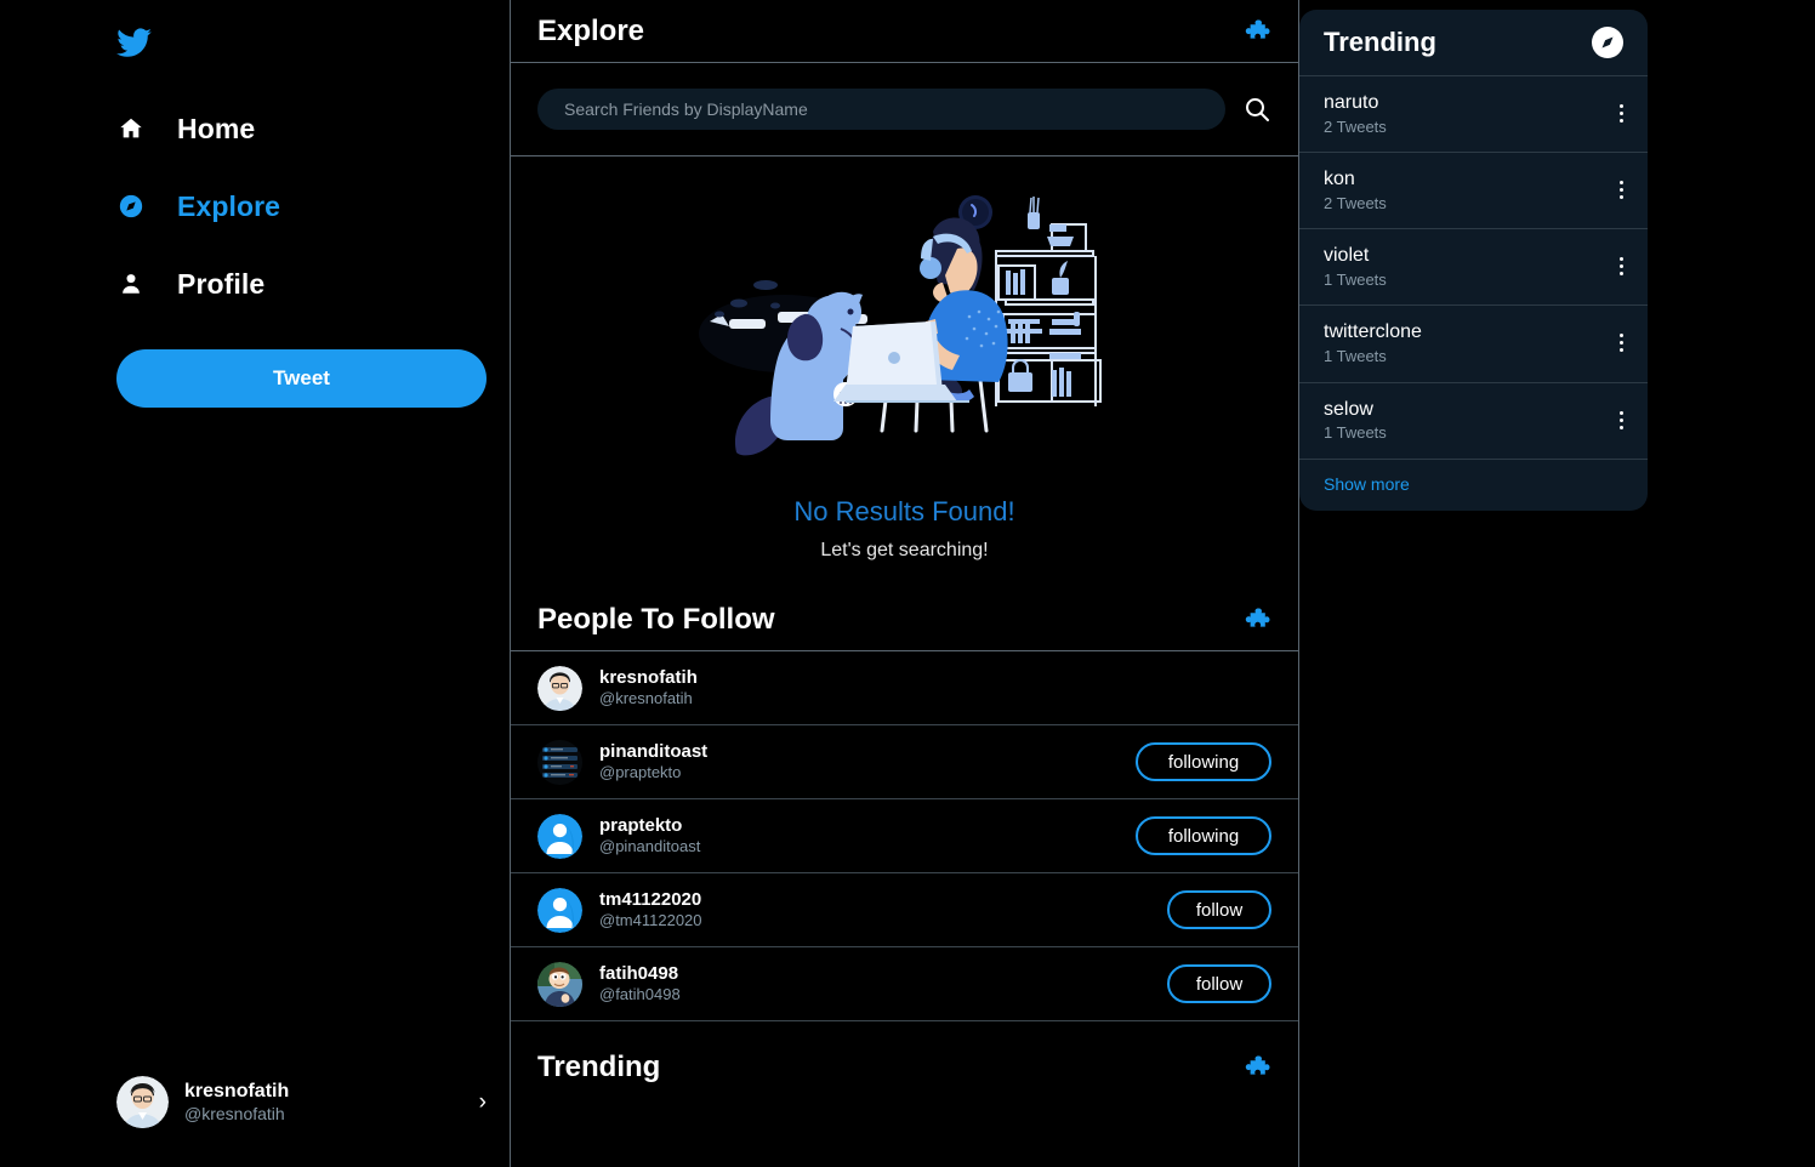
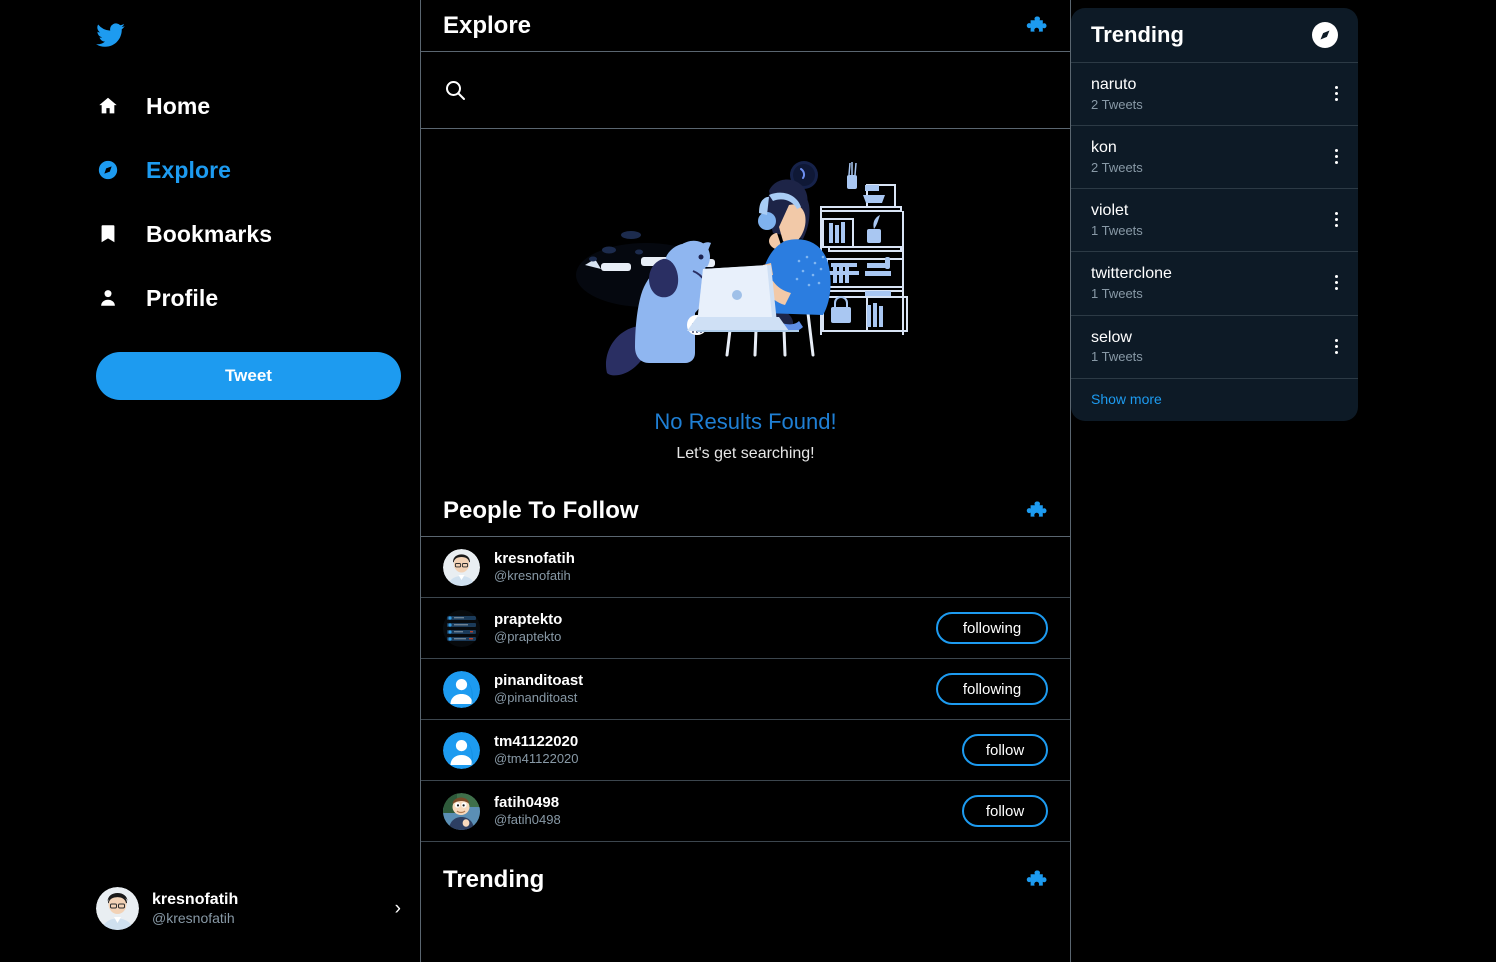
  Home
  Explore
+ Bookmarks
  Profile
  Tweet
  kresnofatih
  @kresnofatih
  ›
  Explore
- Search Friends by DisplayName
  No Results Found!
  Let's get searching!
  People To Follow
  kresnofatih
  @kresnofatih
- pinanditoast
+ praptekto
  @praptekto
  following
- praptekto
+ pinanditoast
  @pinanditoast
  following
  tm41122020
  @tm41122020
  follow
  fatih0498
  @fatih0498
  follow
  Trending
  Trending
  naruto
  2 Tweets
  kon
  2 Tweets
  violet
  1 Tweets
  twitterclone
  1 Tweets
  selow
  1 Tweets
  Show more
